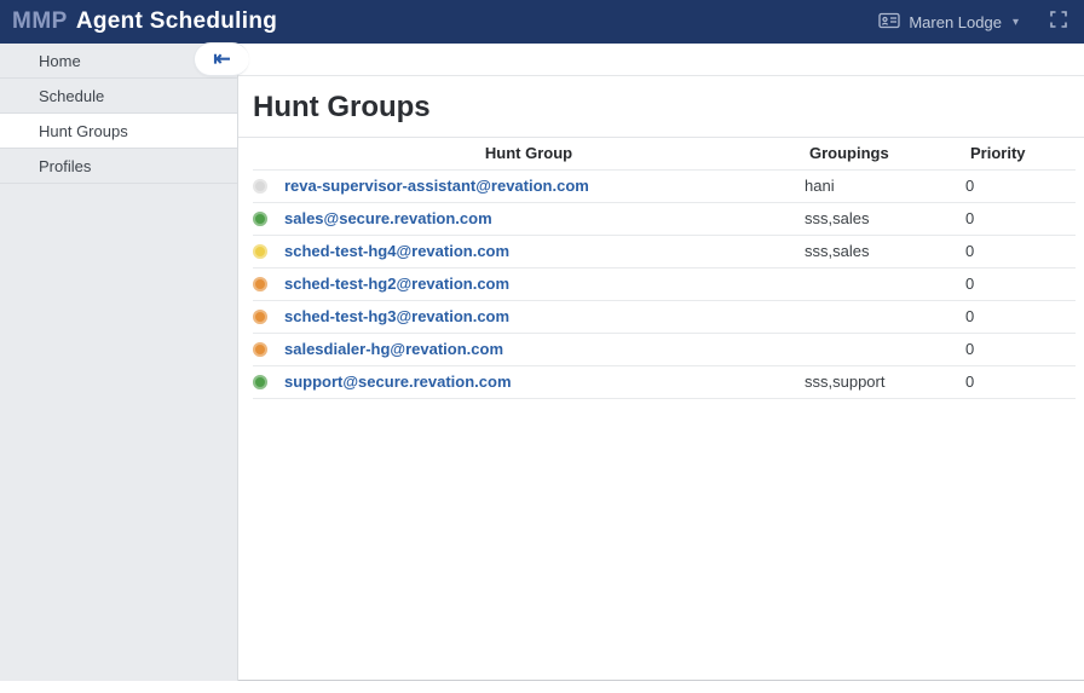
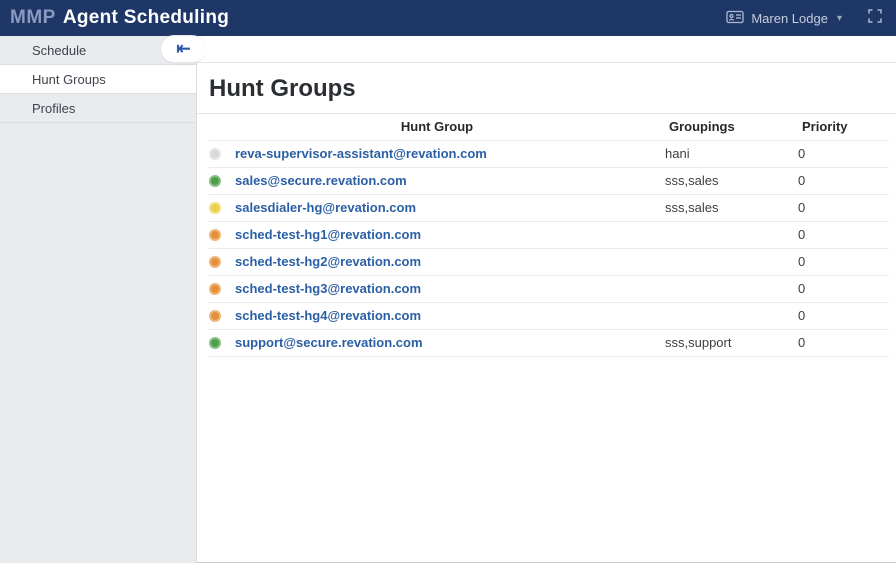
  MMP
  Agent Scheduling
  Maren Lodge
  ▾
- Home
  Schedule
  Hunt Groups
  Profiles
  ⇤
  Hunt Groups
  Hunt Group	Groupings	Priority
  reva-supervisor-assistant@revation.com	hani	0
  sales@secure.revation.com	sss,sales	0
- sched-test-hg4@revation.com	sss,sales	0
+ salesdialer-hg@revation.com	sss,sales	0
+ sched-test-hg1@revation.com		0
  sched-test-hg2@revation.com		0
  sched-test-hg3@revation.com		0
- salesdialer-hg@revation.com		0
+ sched-test-hg4@revation.com		0
  support@secure.revation.com	sss,support	0
